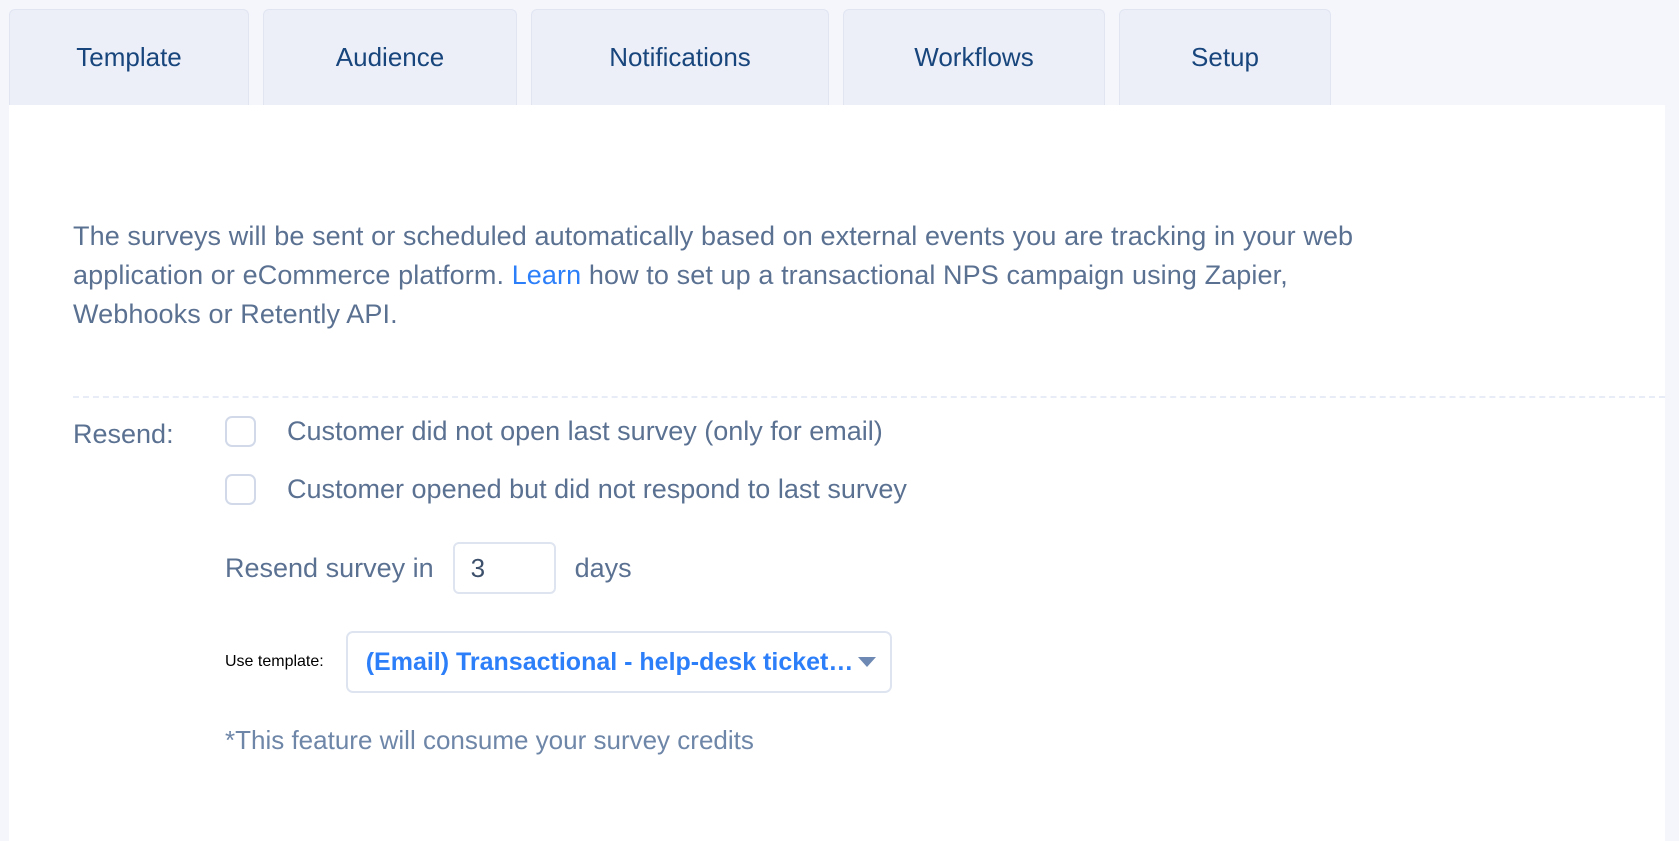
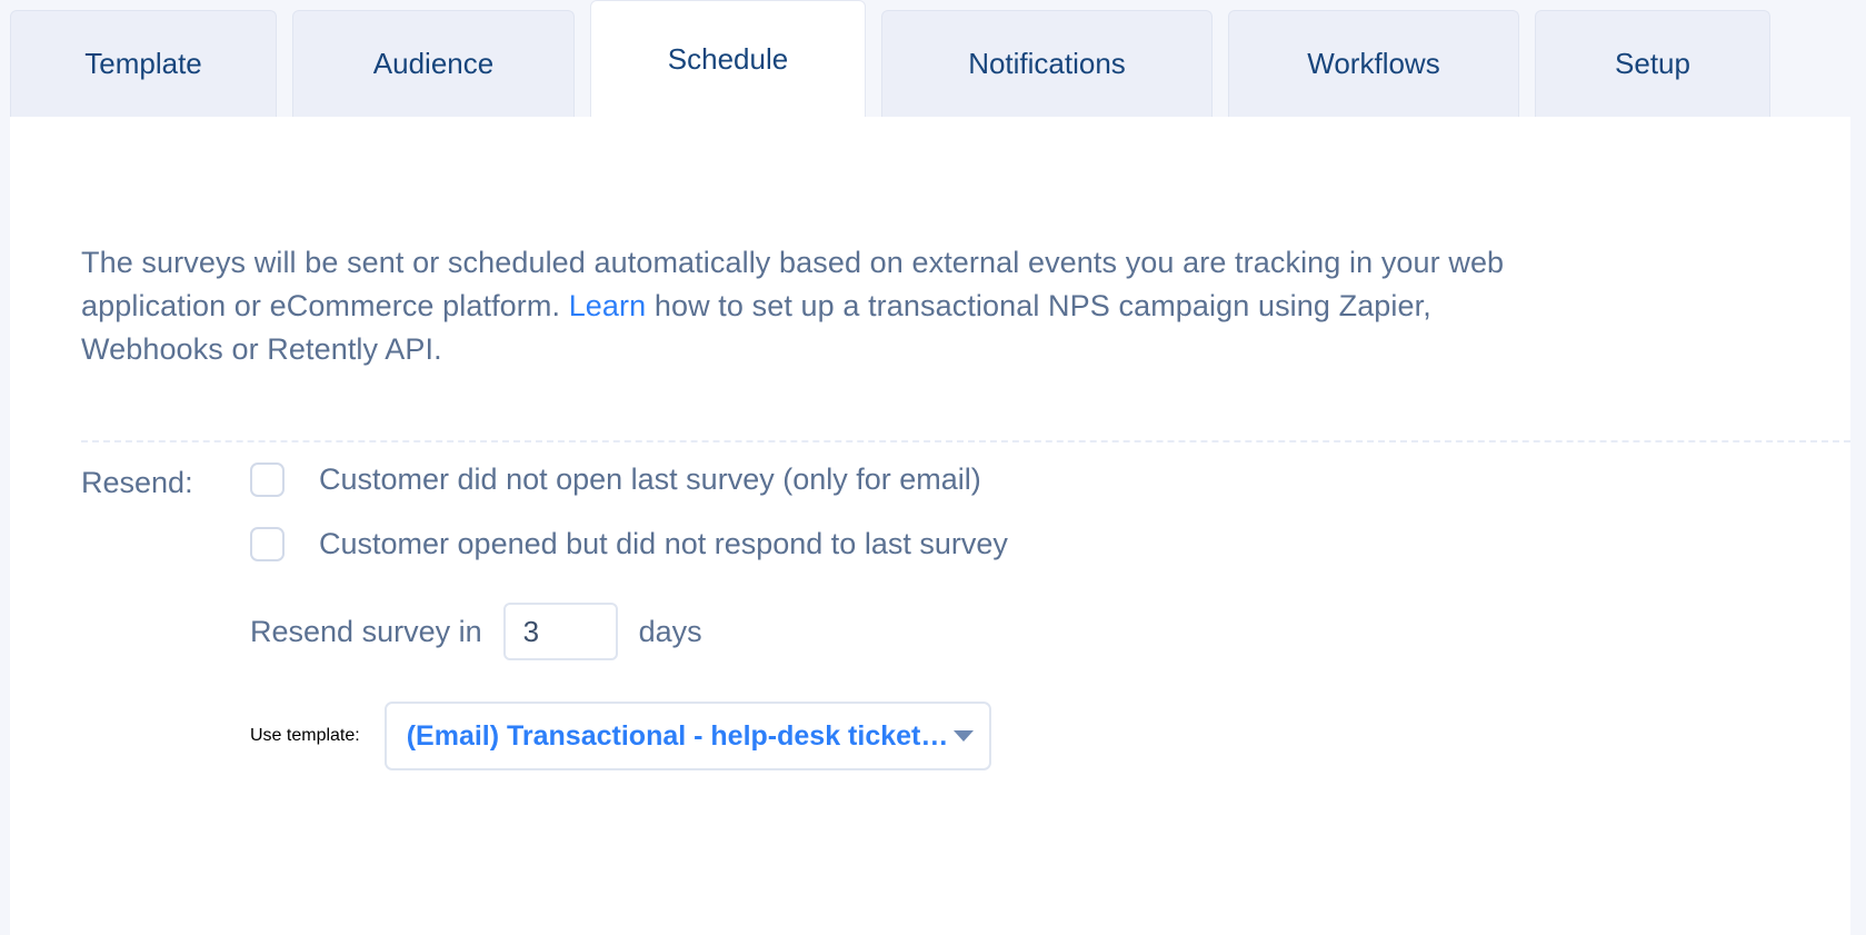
  Template
  Audience
+ Schedule
  Notifications
  Workflows
  Setup
  The surveys will be sent or scheduled automatically based on external events you are tracking in your web application or eCommerce platform. Learn how to set up a transactional NPS campaign using Zapier, Webhooks or Retently API.
  Resend:
  Customer did not open last survey (only for email)
  Customer opened but did not respond to last survey
  Resend survey in
  3
  days
  Use template:
  (Email) Transactional - help-desk ticket u.
- *This feature will consume your survey credits
